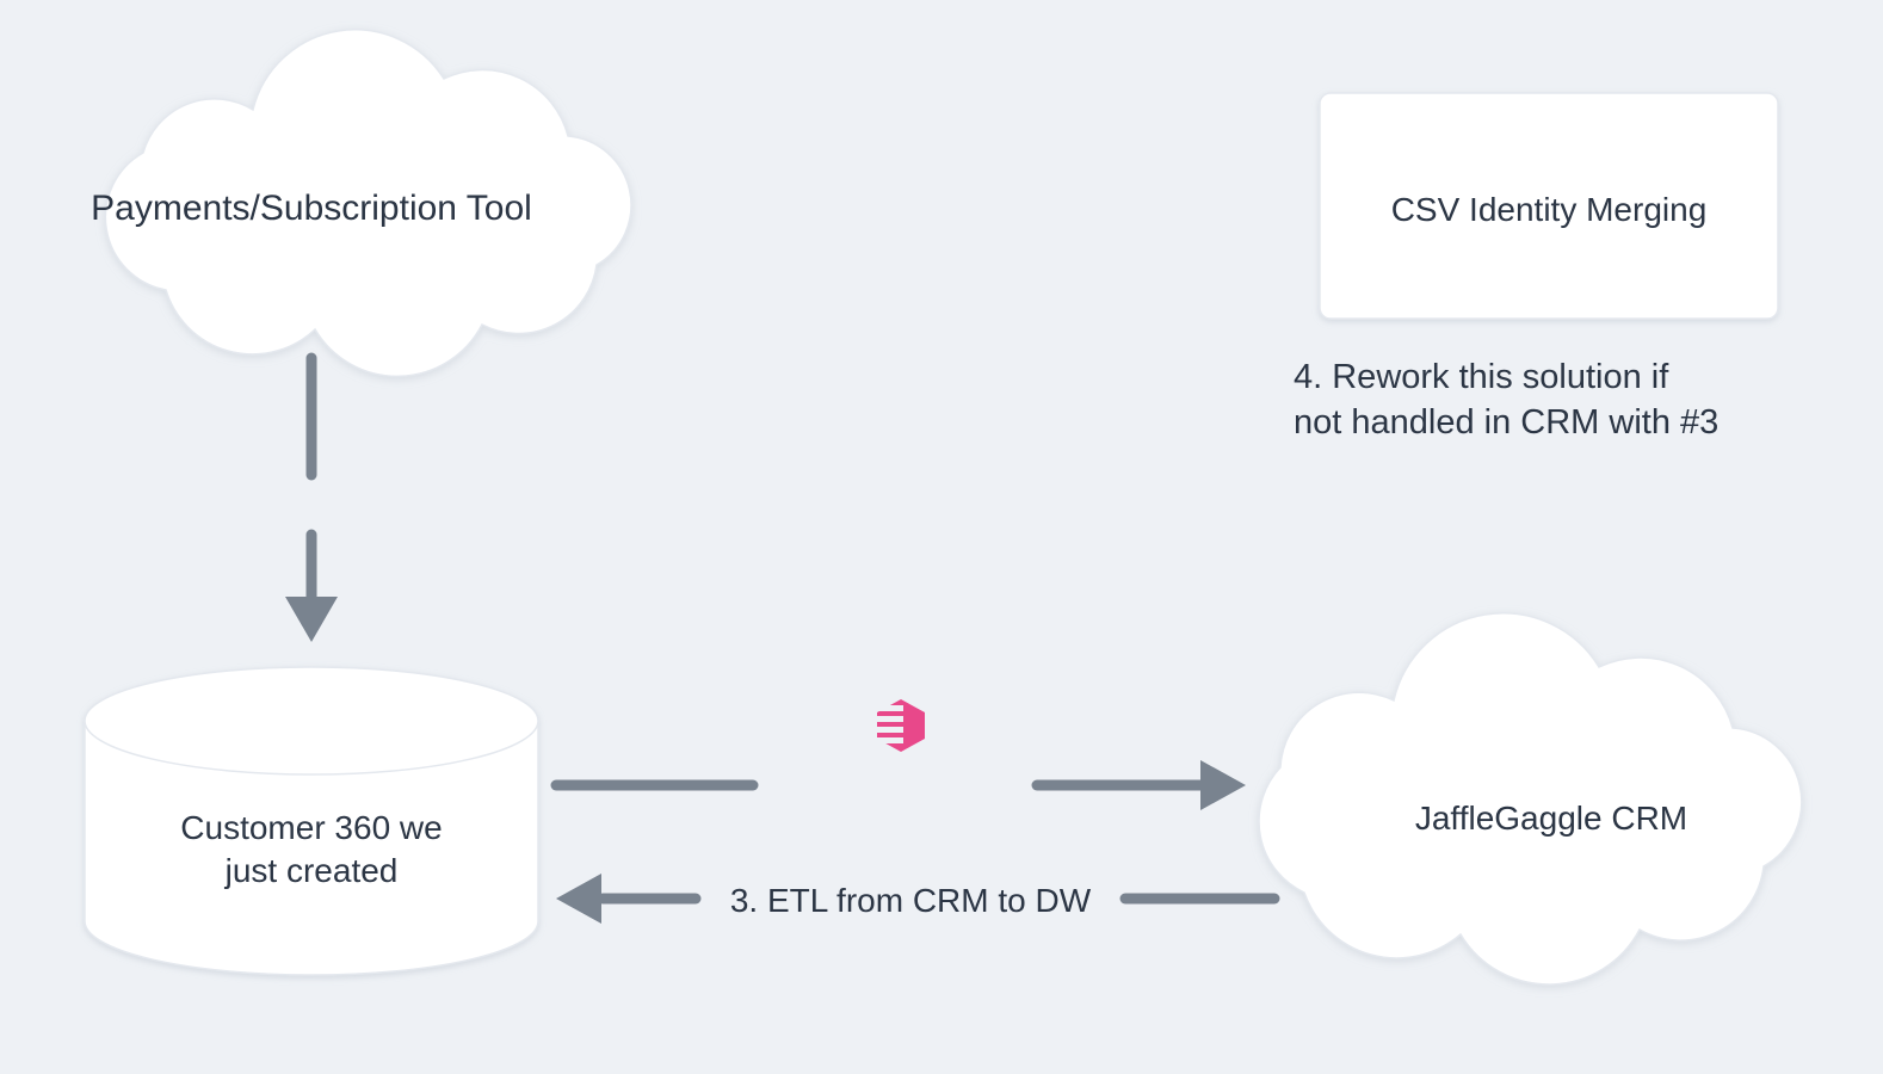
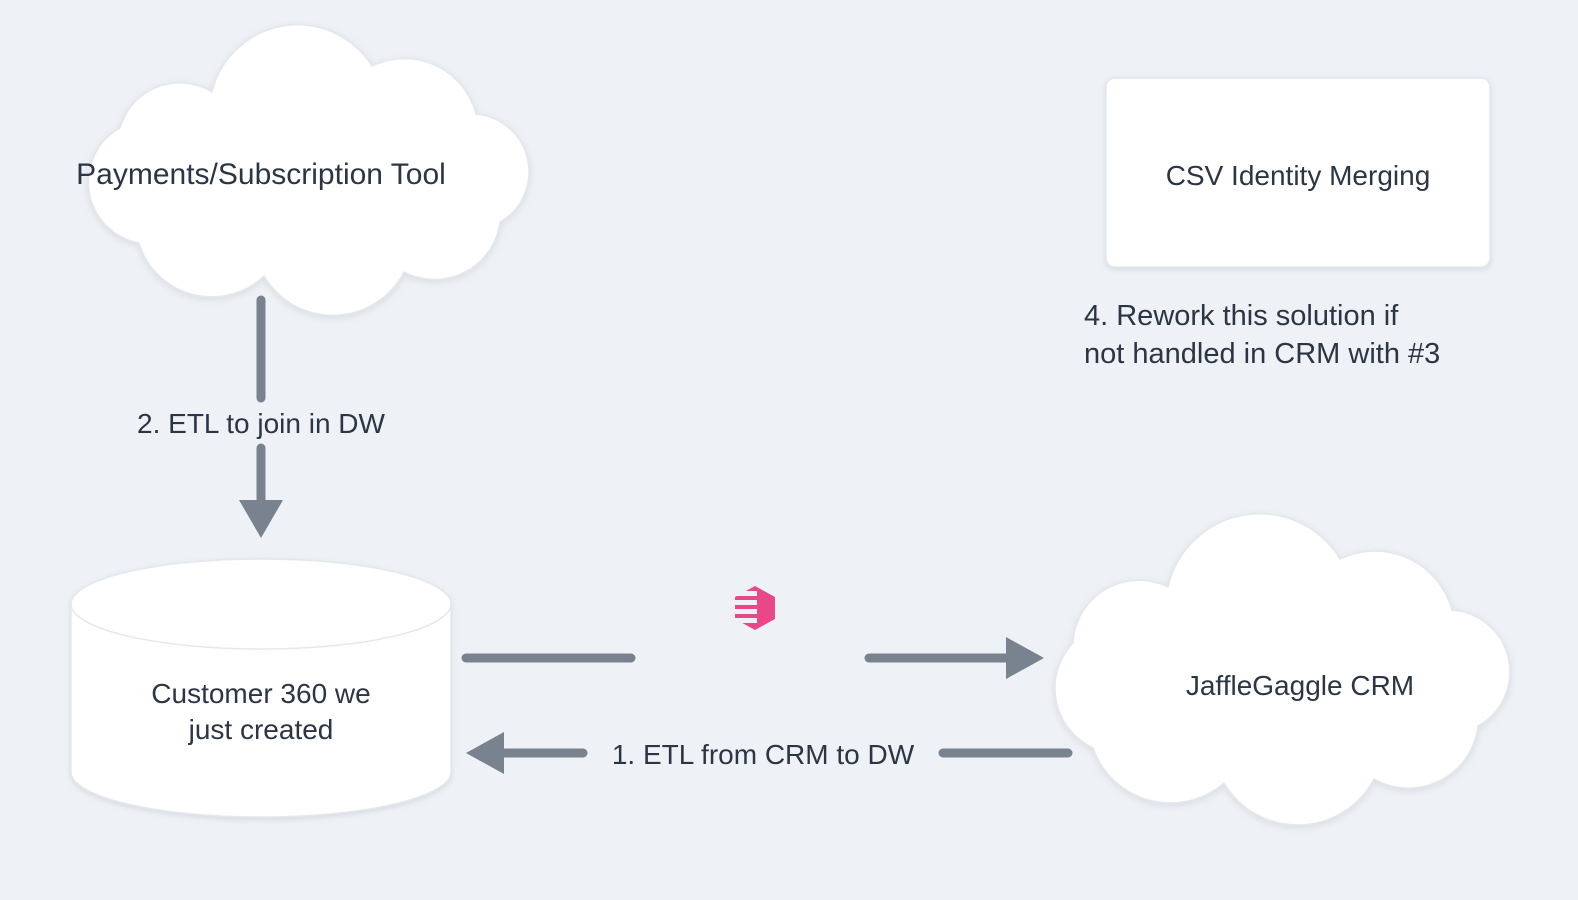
  Payments/Subscription Tool
  CSV Identity Merging
  Customer 360 we
  just created
  JaffleGaggle CRM
+ 2. ETL to join in DW
- 3. ETL from CRM to DW
+ 1. ETL from CRM to DW
  4. Rework this solution if
  not handled in CRM with #3
